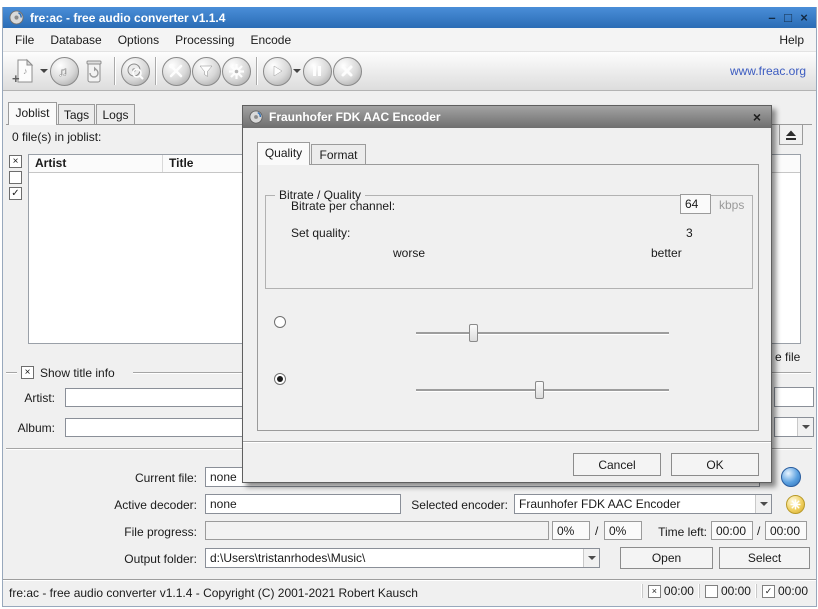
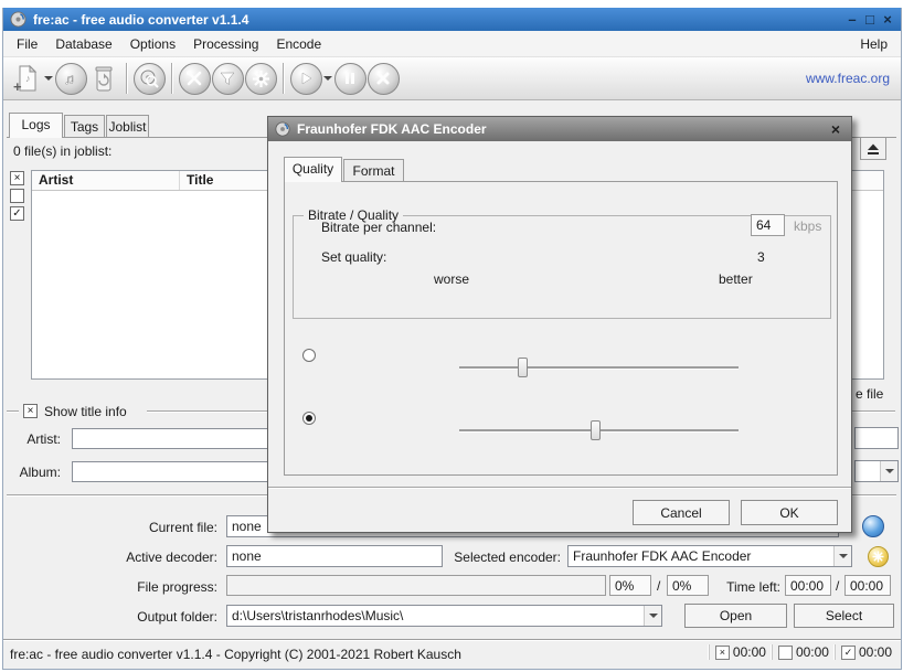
  fre:ac - free audio converter v1.1.4
  –
  □
  ×
  File
  Database
  Options
  Processing
  Encode
  Help
  ♪
  +
  ♫
  www.freac.org
- Joblist
+ Logs
  Tags
- Logs
+ Joblist
  0 file(s) in joblist:
  ×
  ✓
  Artist
  Title
  e file
  ×
  Show title info
  Artist:
  Album:
  Current file:
  none
  Active decoder:
  none
  Selected encoder:
  Fraunhofer FDK AAC Encoder
  File progress:
  0%
  /
  0%
  Time left:
  00:00
  /
  00:00
  Output folder:
  d:\Users\tristanrhodes\Music\
  Open
  Select
  fre:ac - free audio converter v1.1.4 - Copyright (C) 2001-2021 Robert Kausch
  ×
  00:00
  00:00
  ✓
  00:00
  Fraunhofer FDK AAC Encoder
  ×
  Quality
  Format
  Bitrate / Quality
  Bitrate per channel:
  64
  kbps
  Set quality:
  3
  worse
  better
  Cancel
  OK
